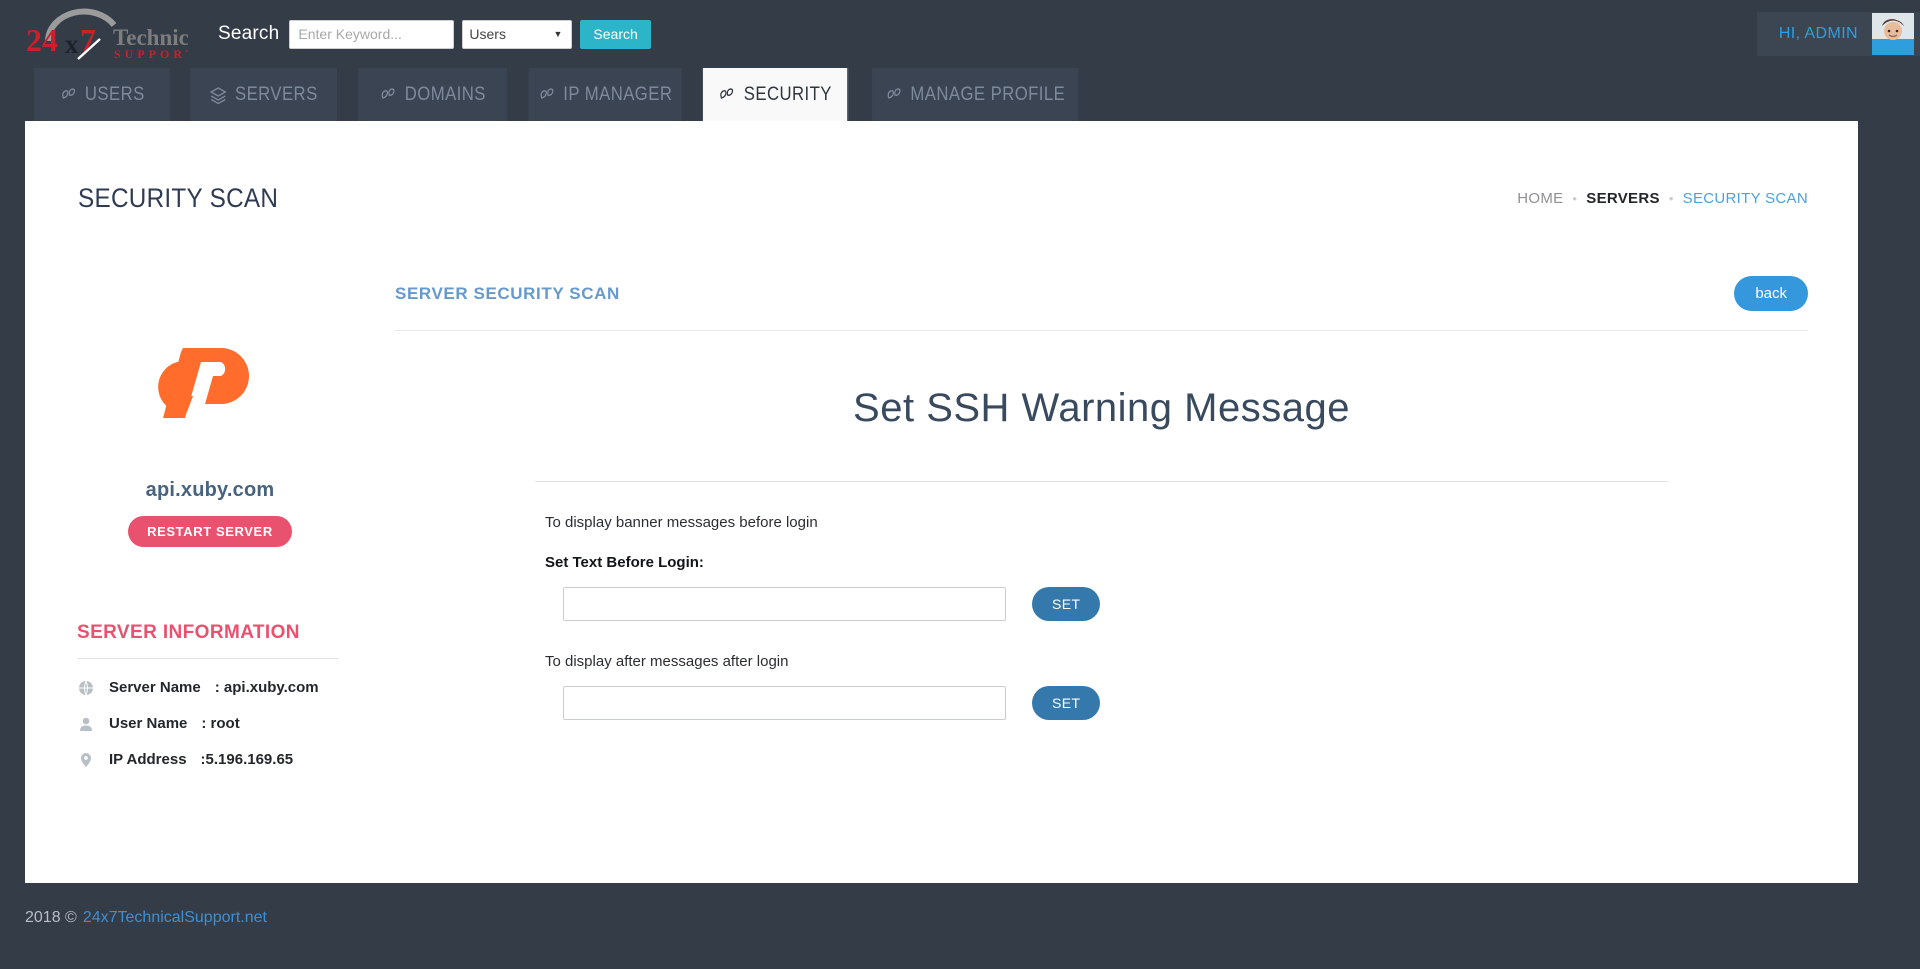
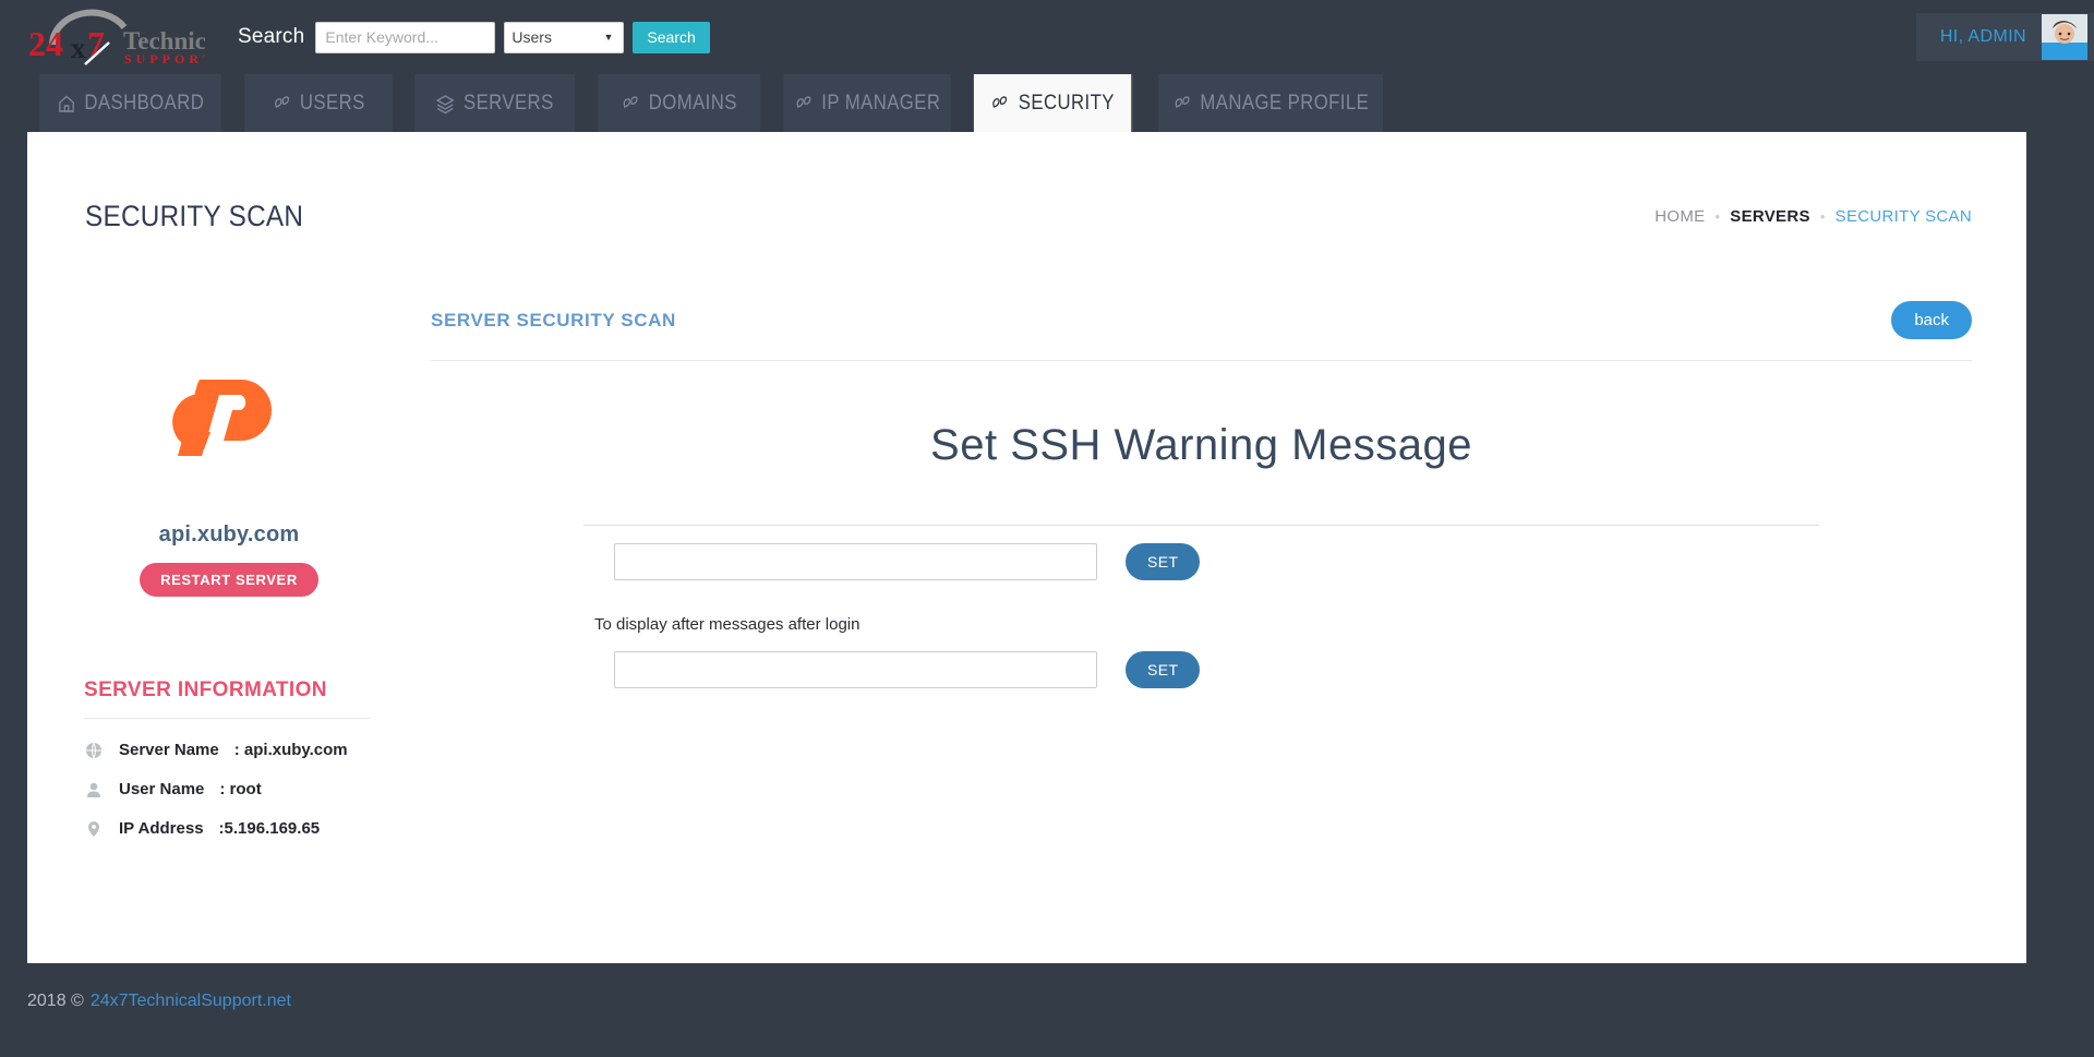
  24
  x
  7
  Technic
  SUPPOR
  Search
  Enter Keyword...
  Users
  ▼
  Search
  HI, ADMIN
+ DASHBOARD
  USERS
  SERVERS
  DOMAINS
  IP MANAGER
  SECURITY
  MANAGE PROFILE
  SECURITY SCAN
  HOME
  •
  SERVERS
  •
  SECURITY SCAN
  api.xuby.com
  RESTART SERVER
  SERVER INFORMATION
  Server Name
  : api.xuby.com
  User Name
  : root
  IP Address
  :5.196.169.65
  SERVER SECURITY SCAN
  back
  Set SSH Warning Message
- To display banner messages before login
- Set Text Before Login:
  SET
  To display after messages after login
  SET
  2018 ©
  24x7TechnicalSupport.net
